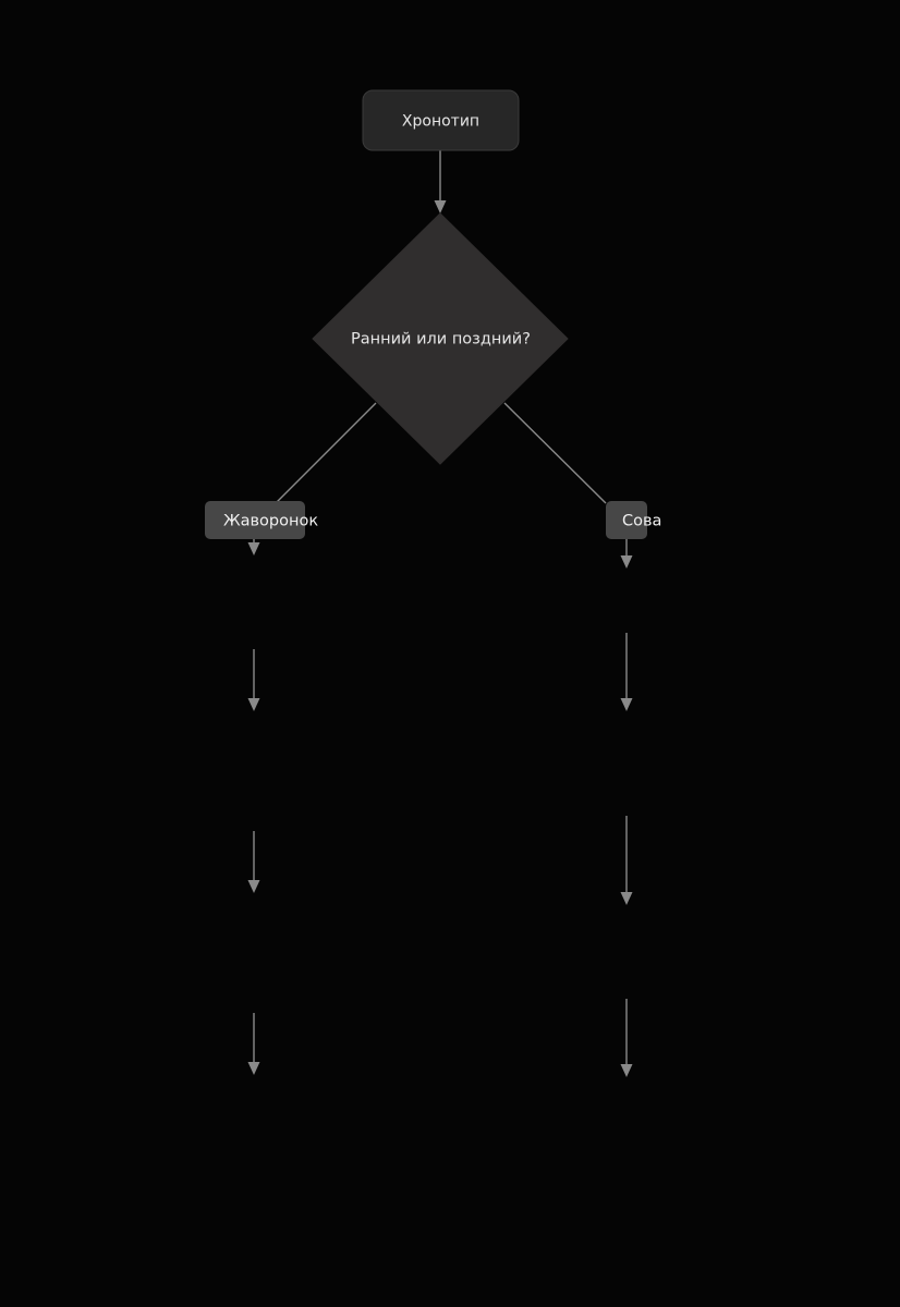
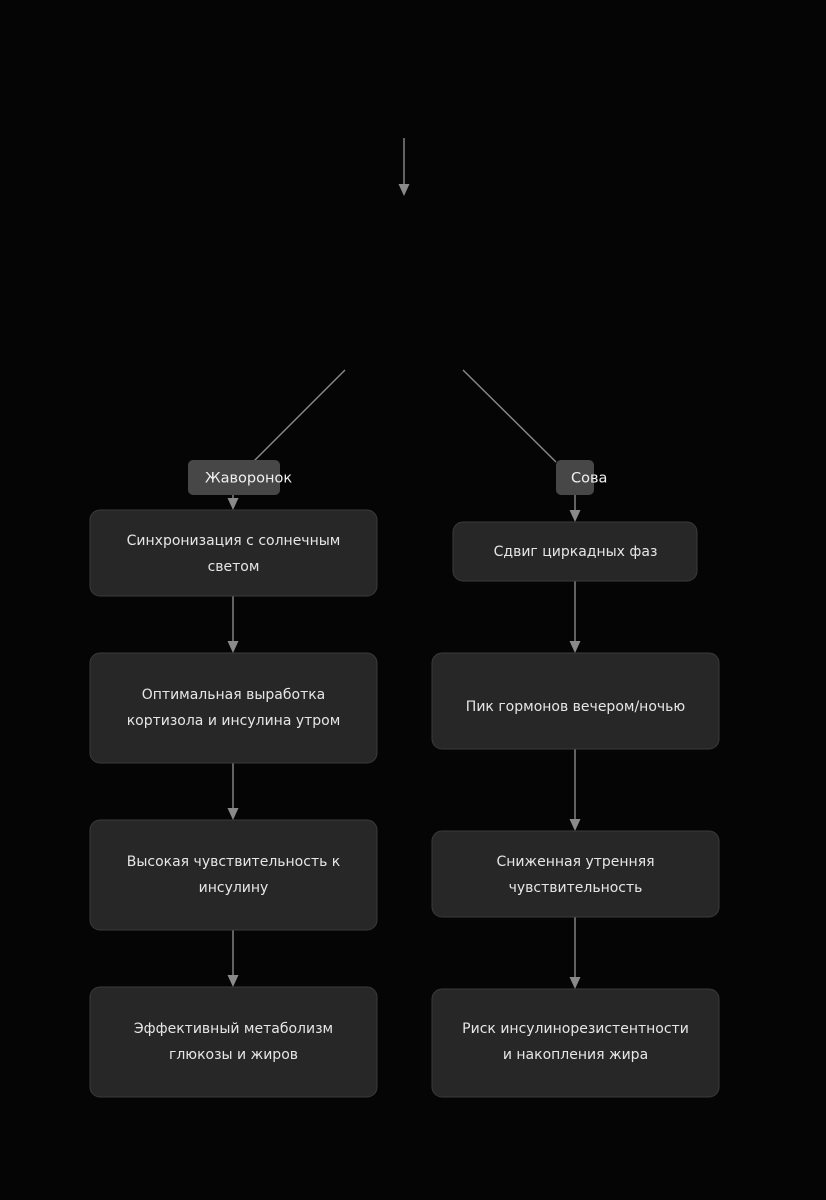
- Хронотип
- Ранний или поздний?
  Жаворонок
  Сова
+ Синхронизация с солнечным
+ светом
+ Оптимальная выработка
+ кортизола и инсулина утром
+ Высокая чувствительность к
+ инсулину
+ Эффективный метаболизм
+ глюкозы и жиров
+ Сдвиг циркадных фаз
+ Пик гормонов вечером/ночью
+ Сниженная утренняя
+ чувствительность
+ Риск инсулинорезистентности
+ и накопления жира
